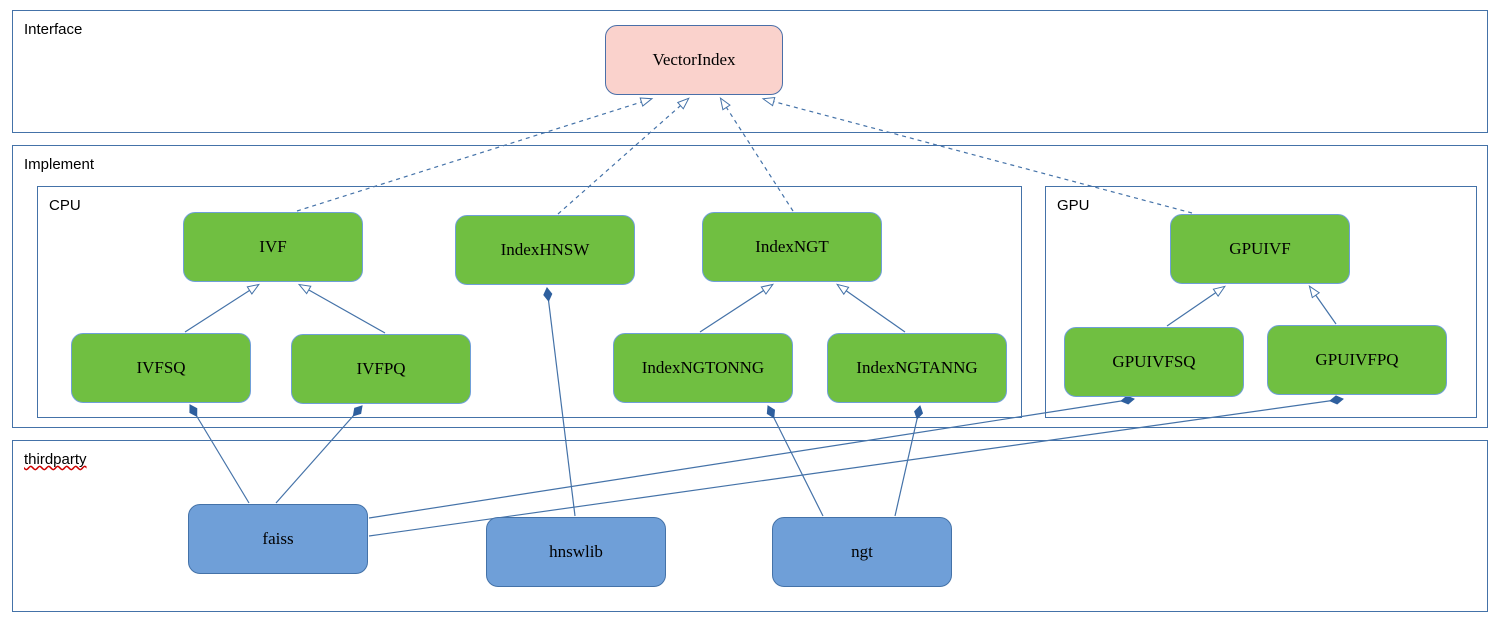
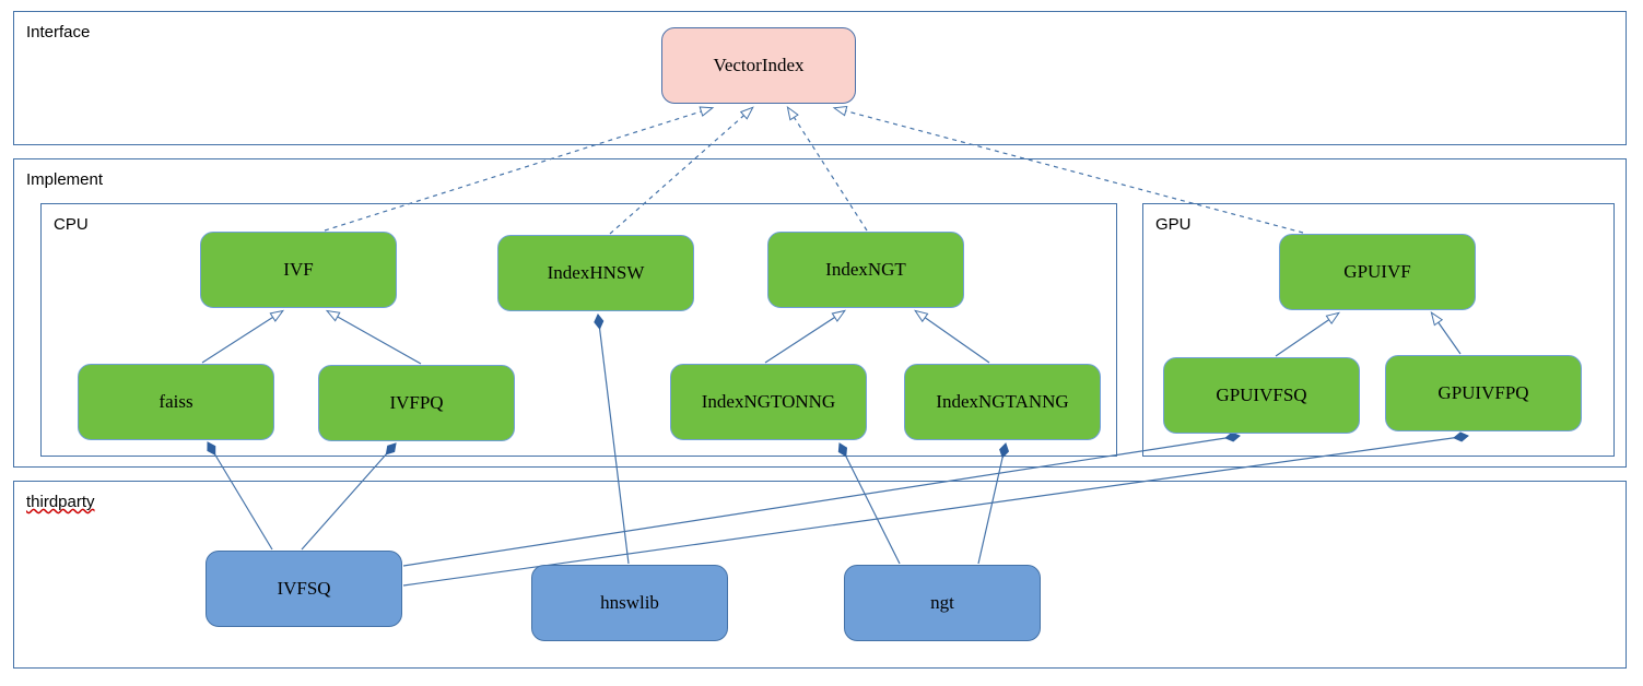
  Interface
  Implement
  CPU
  GPU
  thirdparty
  VectorIndex
  IVF
  IndexHNSW
  IndexNGT
- IVFSQ
+ faiss
  IVFPQ
  IndexNGTONNG
  IndexNGTANNG
  GPUIVF
  GPUIVFSQ
  GPUIVFPQ
- faiss
+ IVFSQ
  hnswlib
  ngt
